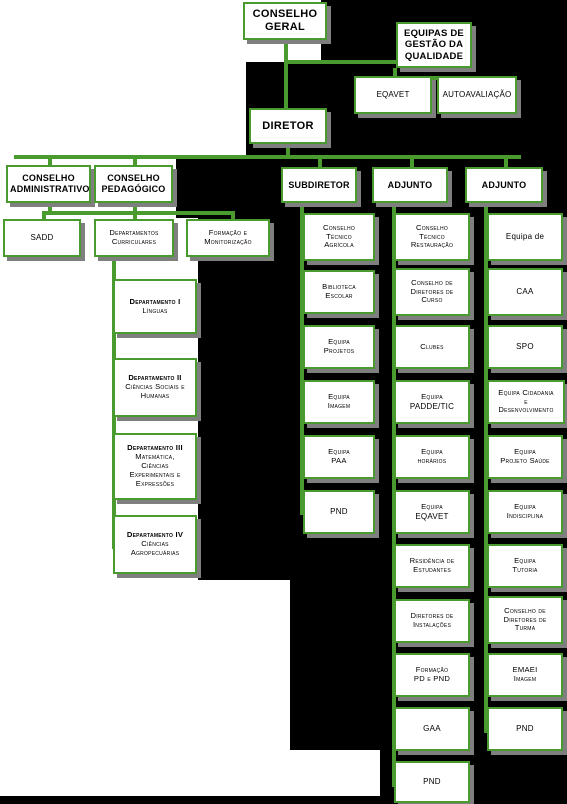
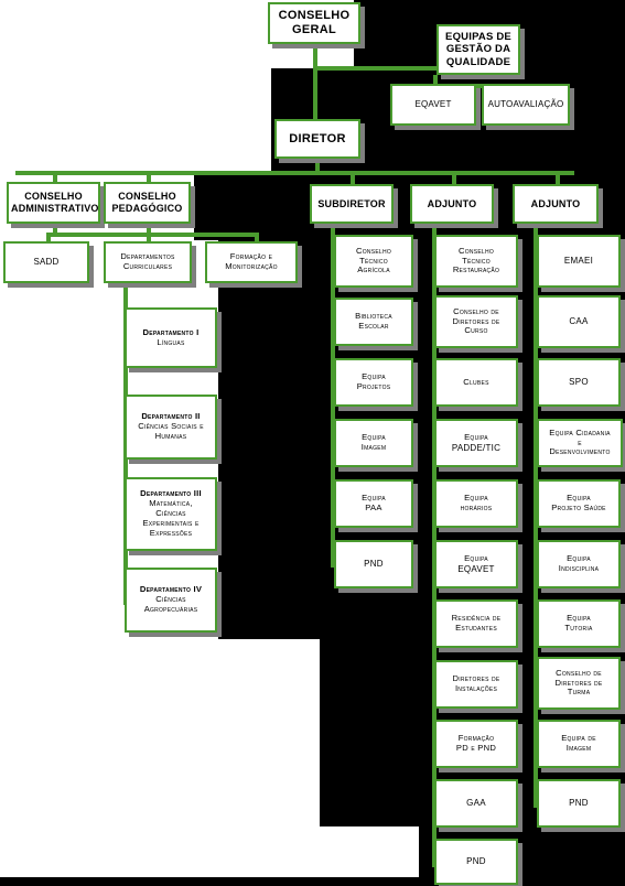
  CONSELHO
  GERAL
  EQUIPAS DE
  GESTÃO DA
  QUALIDADE
  EQAVET
  AUTOAVALIAÇÃO
  DIRETOR
  CONSELHO
  ADMINISTRATIVO
  CONSELHO
  PEDAGÓGICO
  SUBDIRETOR
  ADJUNTO
  ADJUNTO
  SADD
  Departamentos
  Curriculares
  Formação e
  Monitorização
  Departamento I
  Línguas
  Departamento II
  Ciências Sociais e
  Humanas
  Departamento III
  Matemática,
  Ciências
  Experimentais e Expressões
  Departamento IV
  Ciências
  Agropecuárias
  Conselho
  Técnico
  Agrícola
  Biblioteca
  Escolar
  Equipa
  Projetos
  Equipa
  Imagem
  Equipa
  PAA
  PND
  Conselho
  Técnico
  Restauração
  Conselho de
  Diretores de
  Curso
  Clubes
  Equipa
  PADDE/TIC
  Equipa
  horários
  Equipa
  EQAVET
  Residência de
  Estudantes
  Diretores de
  Instalações
  Formação
  PD e PND
  GAA
  PND
- Equipa de
+ EMAEI
  CAA
  SPO
  Equipa Cidadania
  e
  Desenvolvimento
  Equipa
  Projeto Saúde
  Equipa
  Indisciplina
  Equipa
  Tutoria
  Conselho de
  Diretores de
  Turma
- EMAEI
+ Equipa de
  Imagem
  PND
